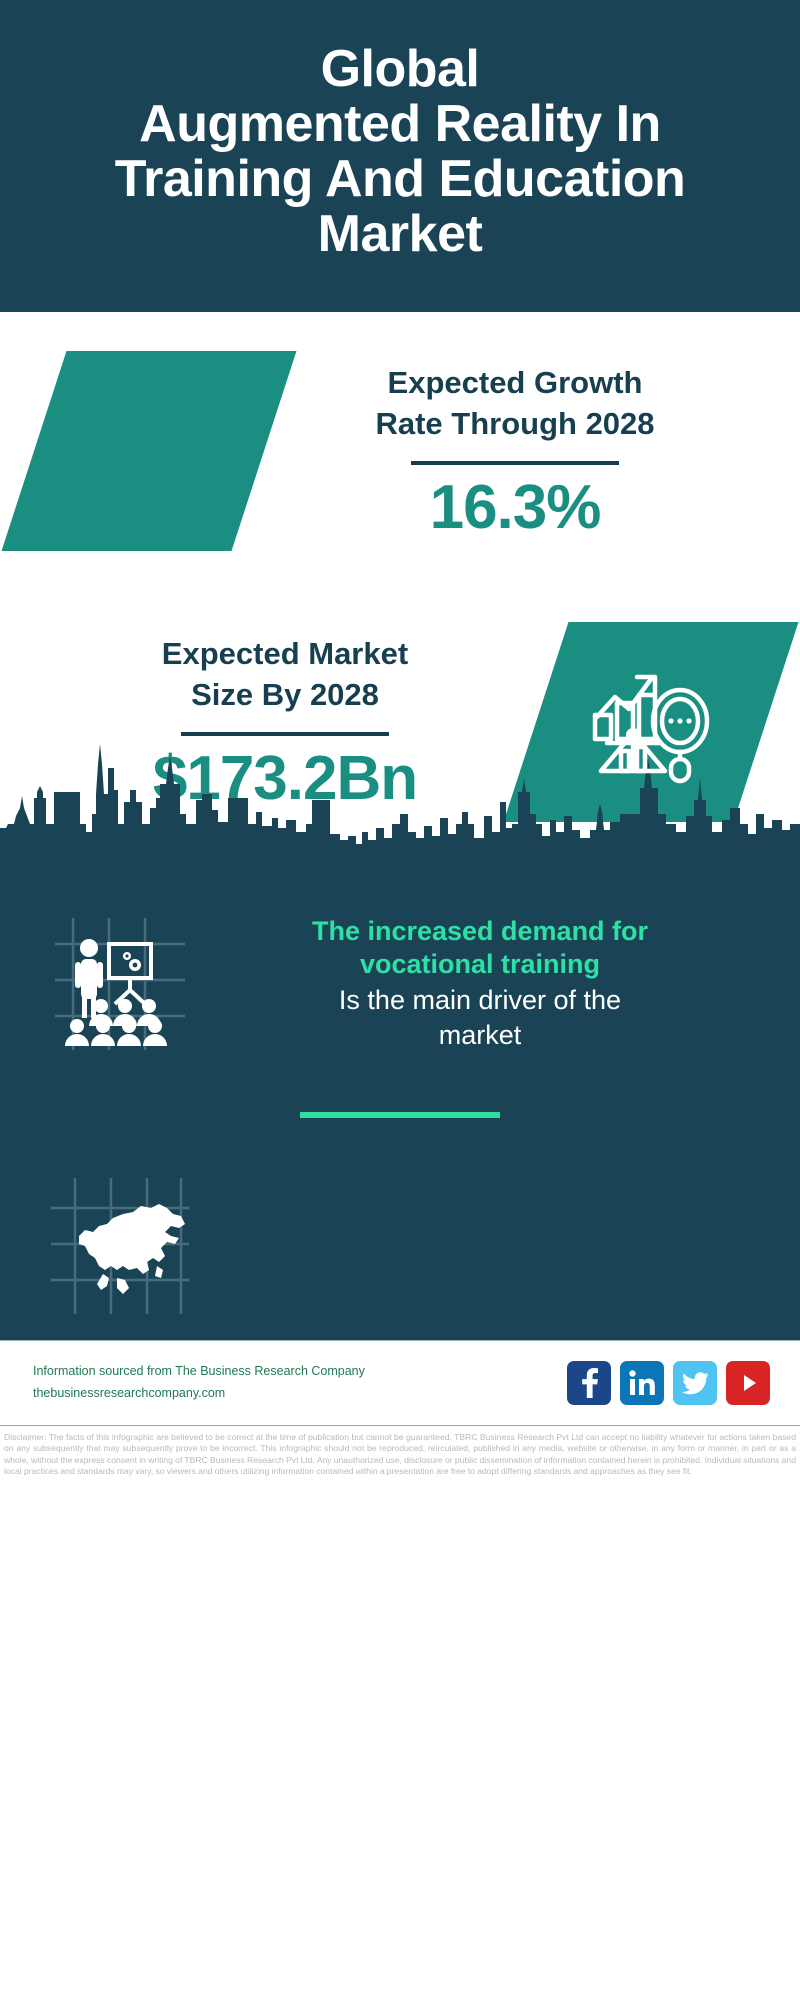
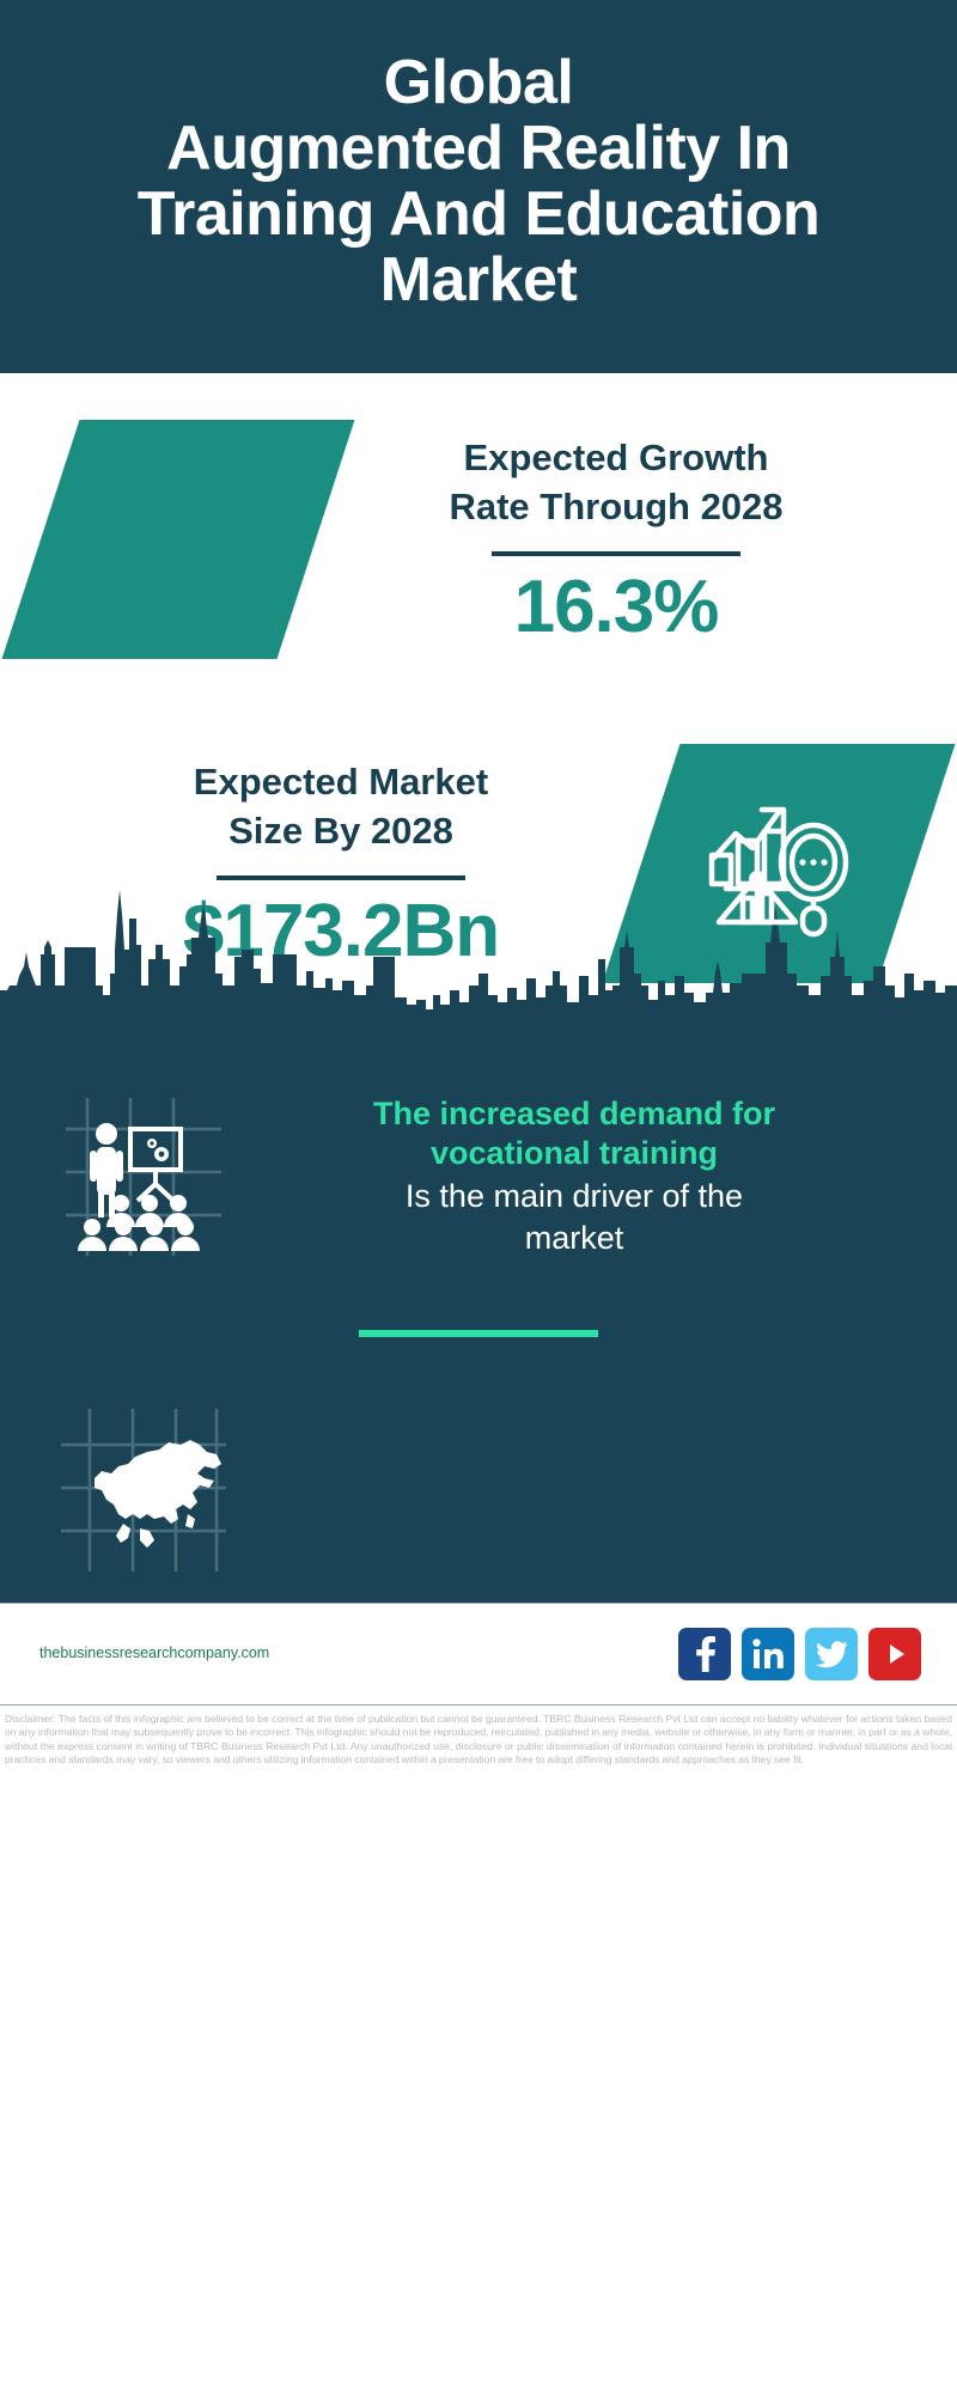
  Global
  Augmented Reality In
  Training And Education
  Market
  Expected Growth
  Rate Through 2028
  16.3%
  Expected Market
  Size By 2028
  173.2Bn
  The increased demand for
  vocational training
  Is the main driver of the
  market
- Information sourced from The Business Research Company
  thebusinessresearchcompany.com
- Disclaimer: The facts of this infographic are believed to be correct at the time of publication but cannot be guaranteed. TBRC Business Research Pvt Ltd can accept no liability whatever for actions taken based on any subsequently that may subsequently prove to be incorrect. This infographic should not be reproduced, reirculated, published in any media, website or otherwise, in any form or manner, in part or as a whole, without the express consent in writing of TBRC Business Research Pvt Ltd. Any unauthorized use, disclosure or public dissemination of information contained herein is prohibited. Individual situations and local practices and standards may vary, so viewers and others utilizing information contained within a presentation are free to adopt differing standards and approaches as they see fit.
+ Disclaimer: The facts of this infographic are believed to be correct at the time of publication but cannot be guaranteed. TBRC Business Research Pvt Ltd can accept no liability whatever for actions taken based on any information that may subsequently prove to be incorrect. This infographic should not be reproduced, reirculated, published in any media, website or otherwise, in any form or manner, in part or as a whole, without the express consent in writing of TBRC Business Research Pvt Ltd. Any unauthorized use, disclosure or public dissemination of information contained herein is prohibited. Individual situations and local practices and standards may vary, so viewers and others utilizing information contained within a presentation are free to adopt differing standards and approaches as they see fit.
